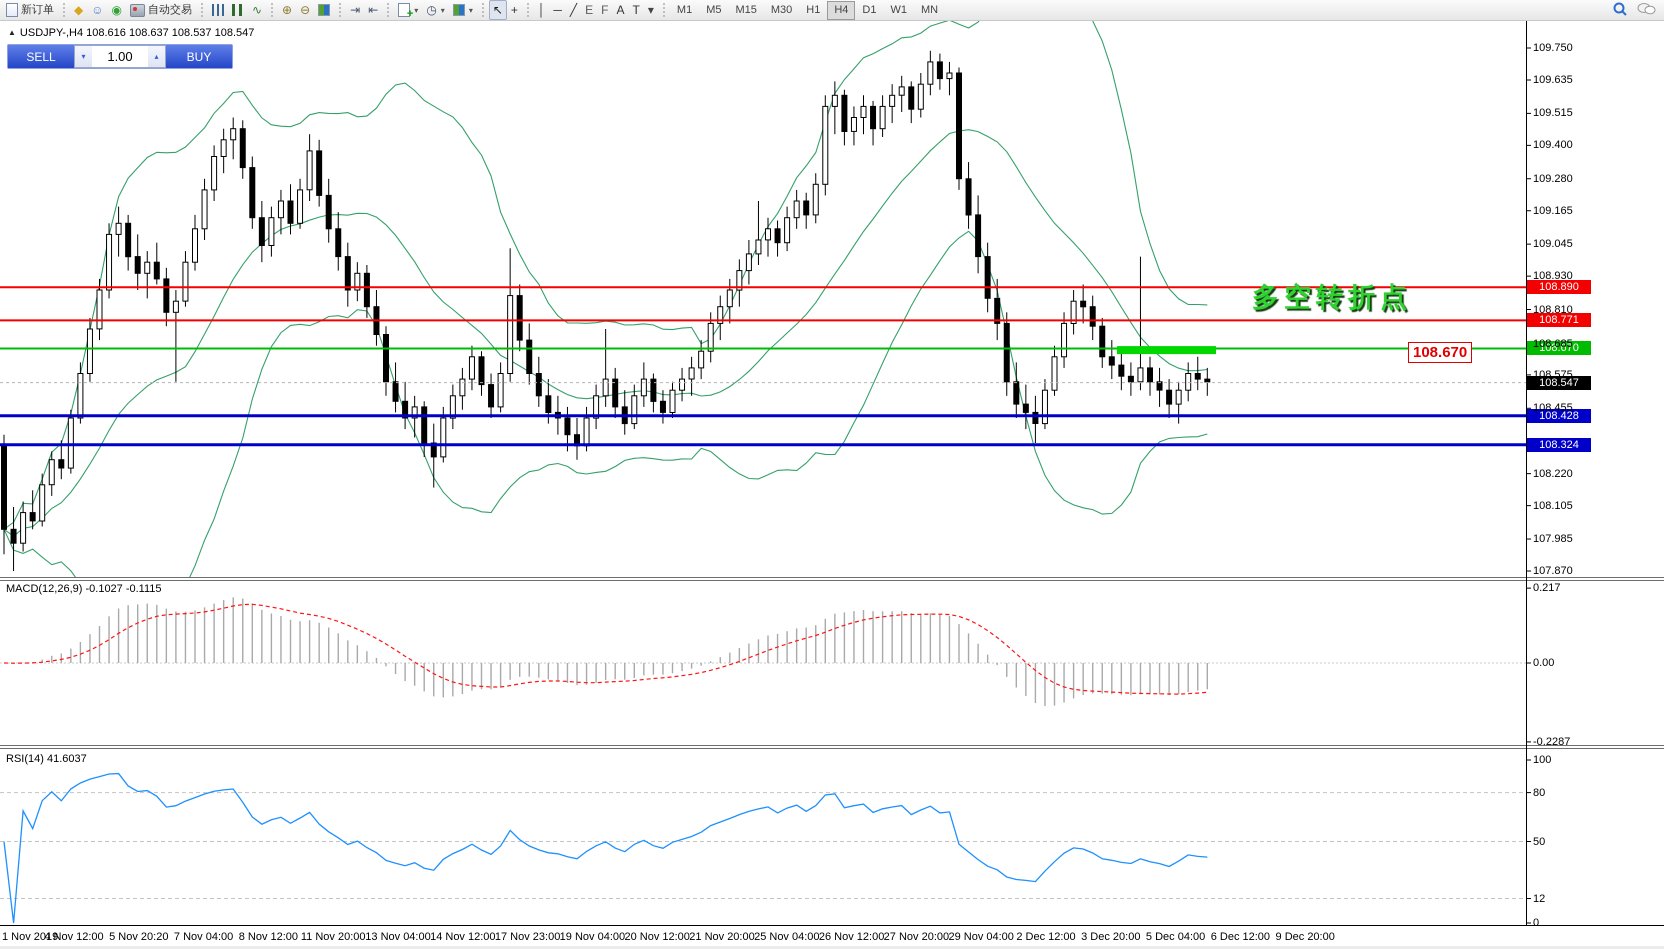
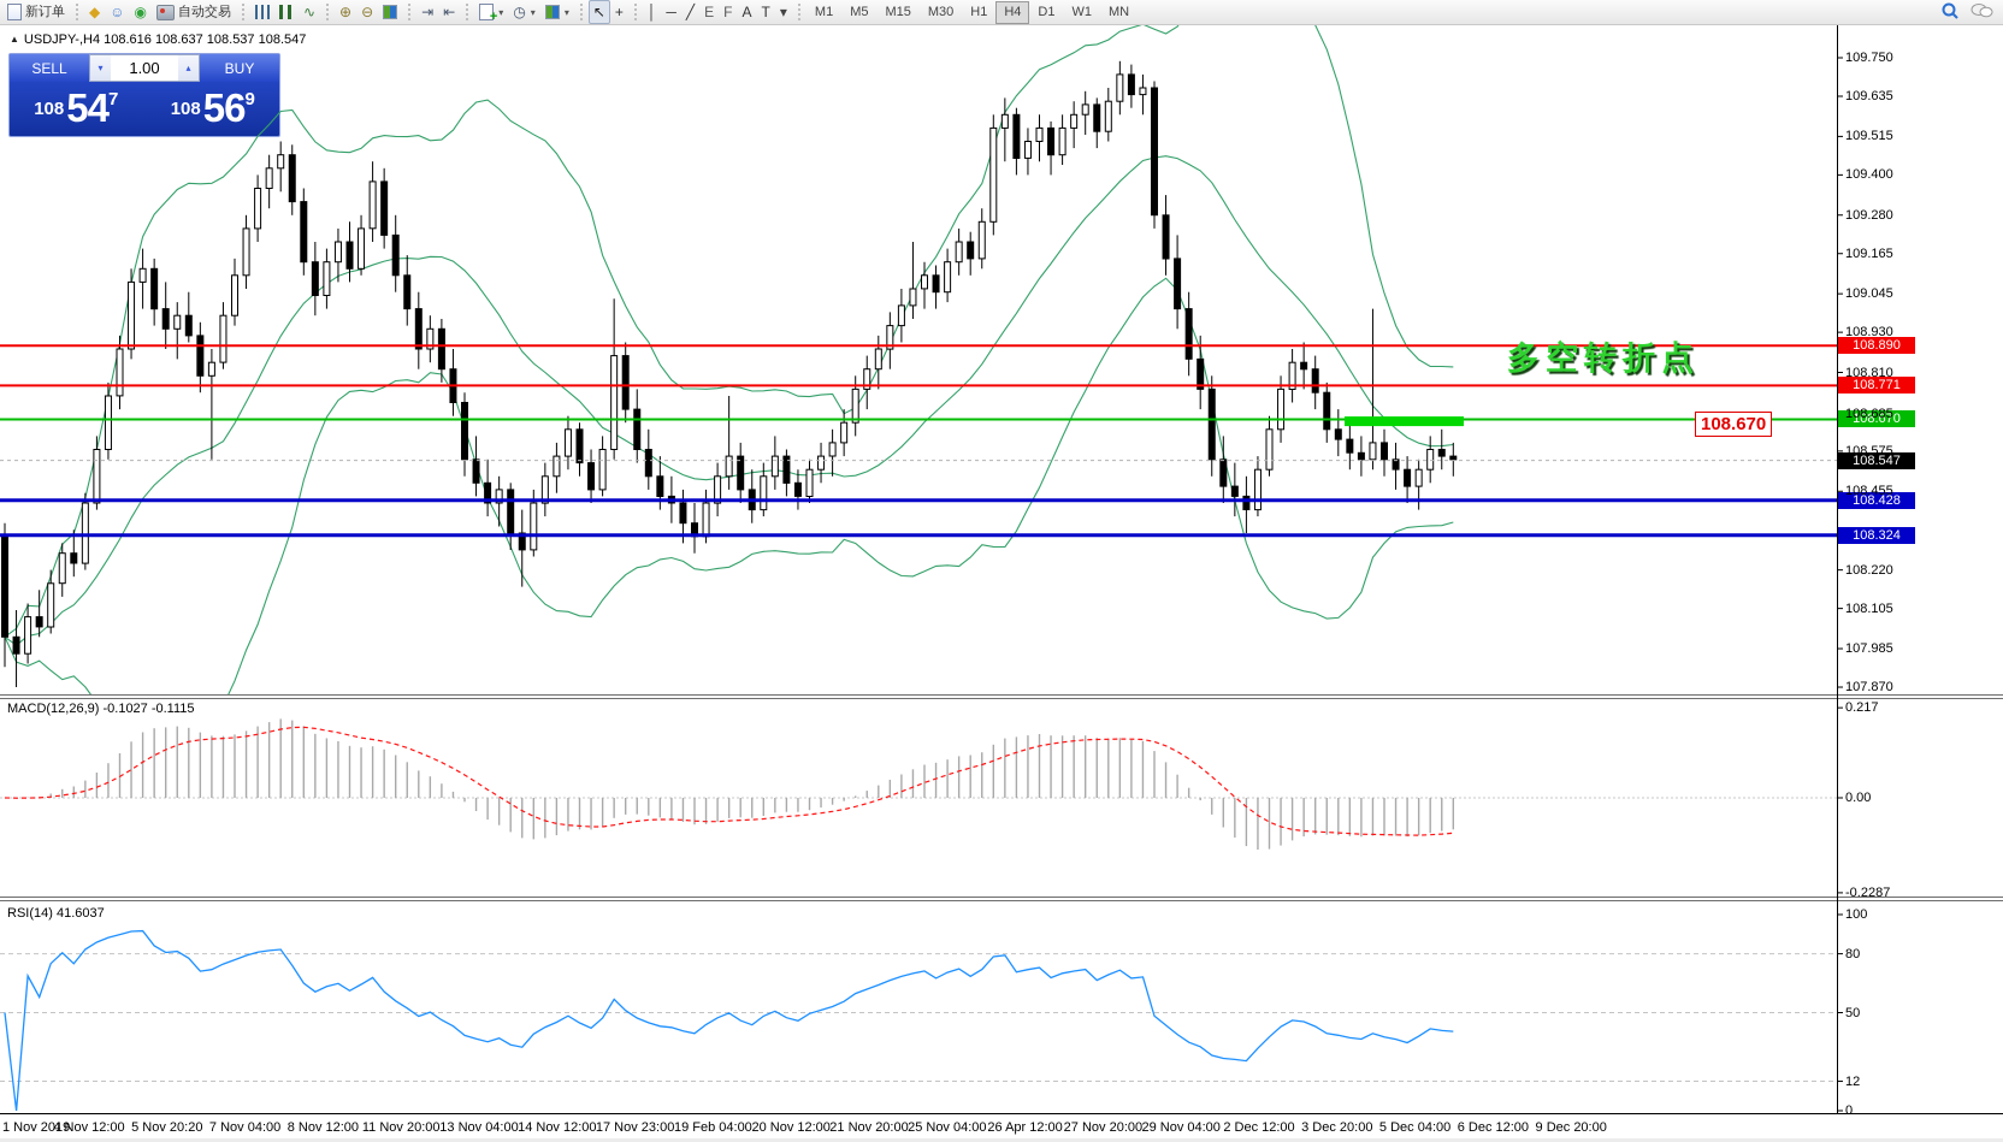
  新订单
  ◆
  ☺
  ◉
  自动交易
  ∿
  ⊕
  ⊖
  ⇥
  ⇤
  ▾
  ◷
  ▾
  ▾
  ↖
  +
  │
  ─
  ╱
  E
  F
  A
  T
  ▾
  M1
  M5
  M15
  M30
  H1
  H4
  D1
  W1
  MN
  ▲ USDJPY-,H4 108.616 108.637 108.537 108.547
  SELL
  ▾
  1.00
  ▴
  BUY
+ 108547
+ 108569
  MACD(12,26,9) -0.1027 -0.1115
  RSI(14) 41.6037
  多空转折点
  108.670
  108.890
  108.771
  108.670
  108.547
  108.428
  108.324
  109.750
  109.635
  109.515
  109.400
  109.280
  109.165
  109.045
  108.930
  108.810
  108.685
  108.575
  108.455
  108.220
  108.105
  107.985
  107.870
  0.217
  0.00
  -0.2287
  100
  80
  50
  12
  0
  1 Nov 2019
  4 Nov 12:00
  5 Nov 20:20
  7 Nov 04:00
  8 Nov 12:00
  11 Nov 20:00
  13 Nov 04:00
  14 Nov 12:00
  17 Nov 23:00
- 19 Nov 04:00
+ 19 Feb 04:00
  20 Nov 12:00
  21 Nov 20:00
  25 Nov 04:00
- 26 Nov 12:00
+ 26 Apr 12:00
  27 Nov 20:00
  29 Nov 04:00
  2 Dec 12:00
  3 Dec 20:00
  5 Dec 04:00
  6 Dec 12:00
  9 Dec 20:00
